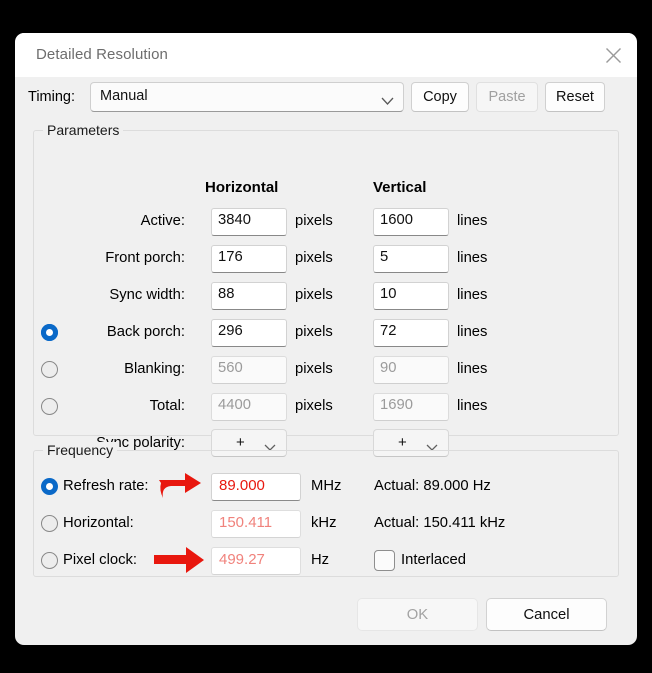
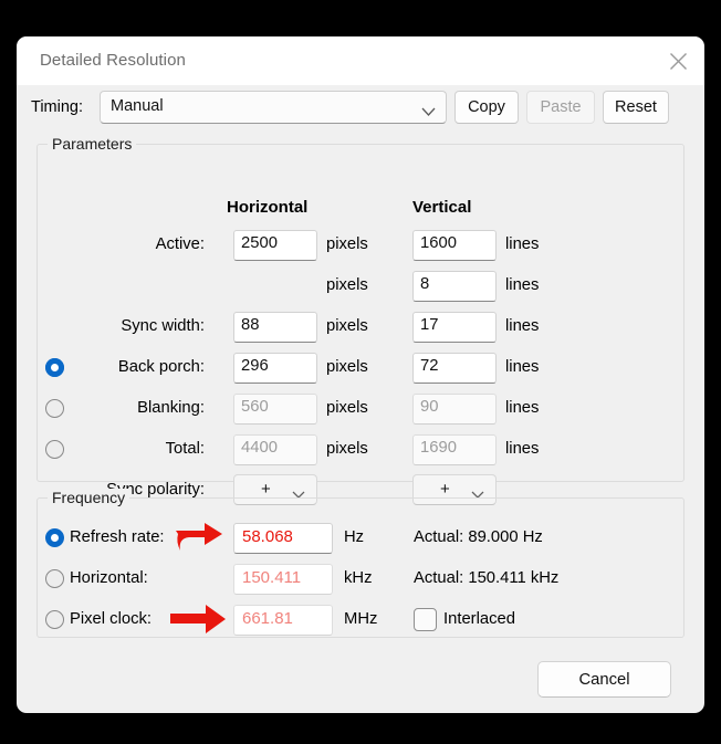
  Detailed Resolution
  Timing:
  Manual
  Copy
  Paste
  Reset
  Parameters
  Horizontal
  Vertical
  Active:
- 3840
+ 2500
  pixels
  1600
  lines
- Front porch:
- 176
  pixels
- 5
+ 8
  lines
  Sync width:
  88
  pixels
- 10
+ 17
  lines
  Back porch:
  296
  pixels
  72
  lines
  Blanking:
  560
  pixels
  90
  lines
  Total:
  4400
  pixels
  1690
  lines
  nc polarity:
  +
  +
  Frequency
  Refresh rate:
- 89.000
+ 58.068
- MHz
+ Hz
  Actual: 89.000 Hz
  Horizontal:
  150.411
  kHz
  Actual: 150.411 kHz
  Pixel clock:
- 499.27
+ 661.81
- Hz
+ MHz
  Interlaced
- OK
  Cancel
